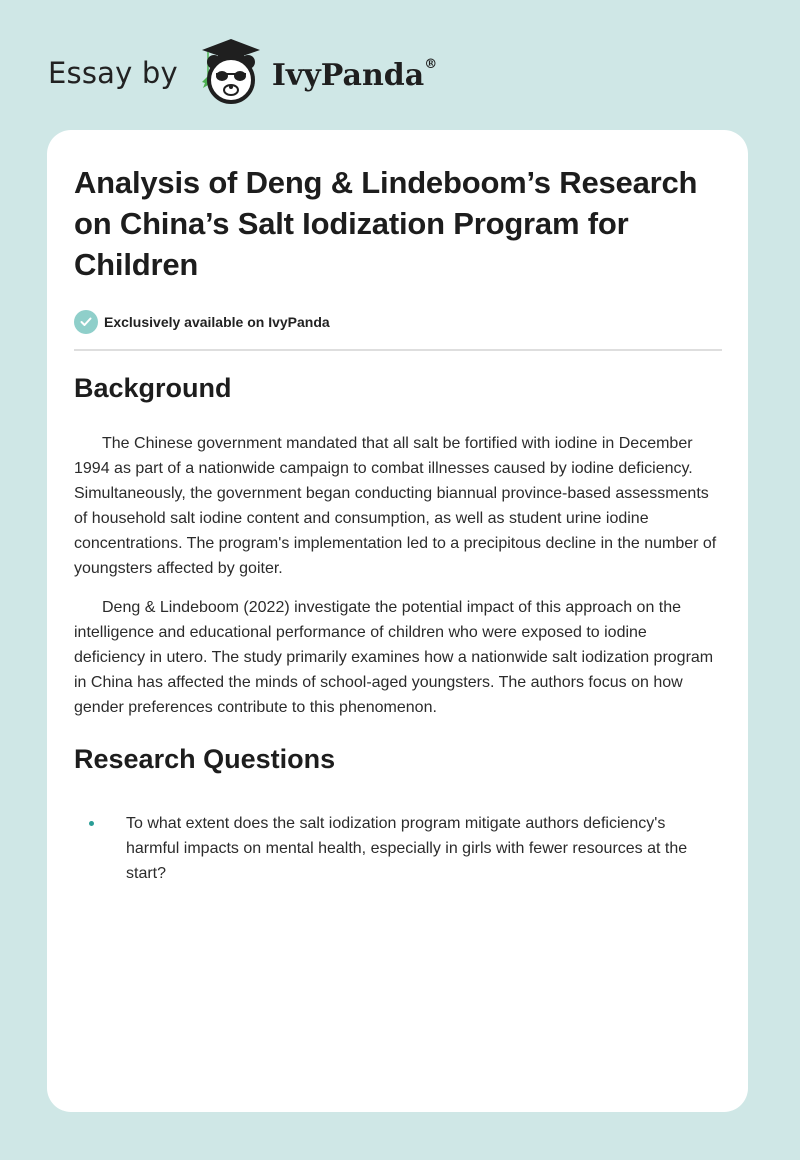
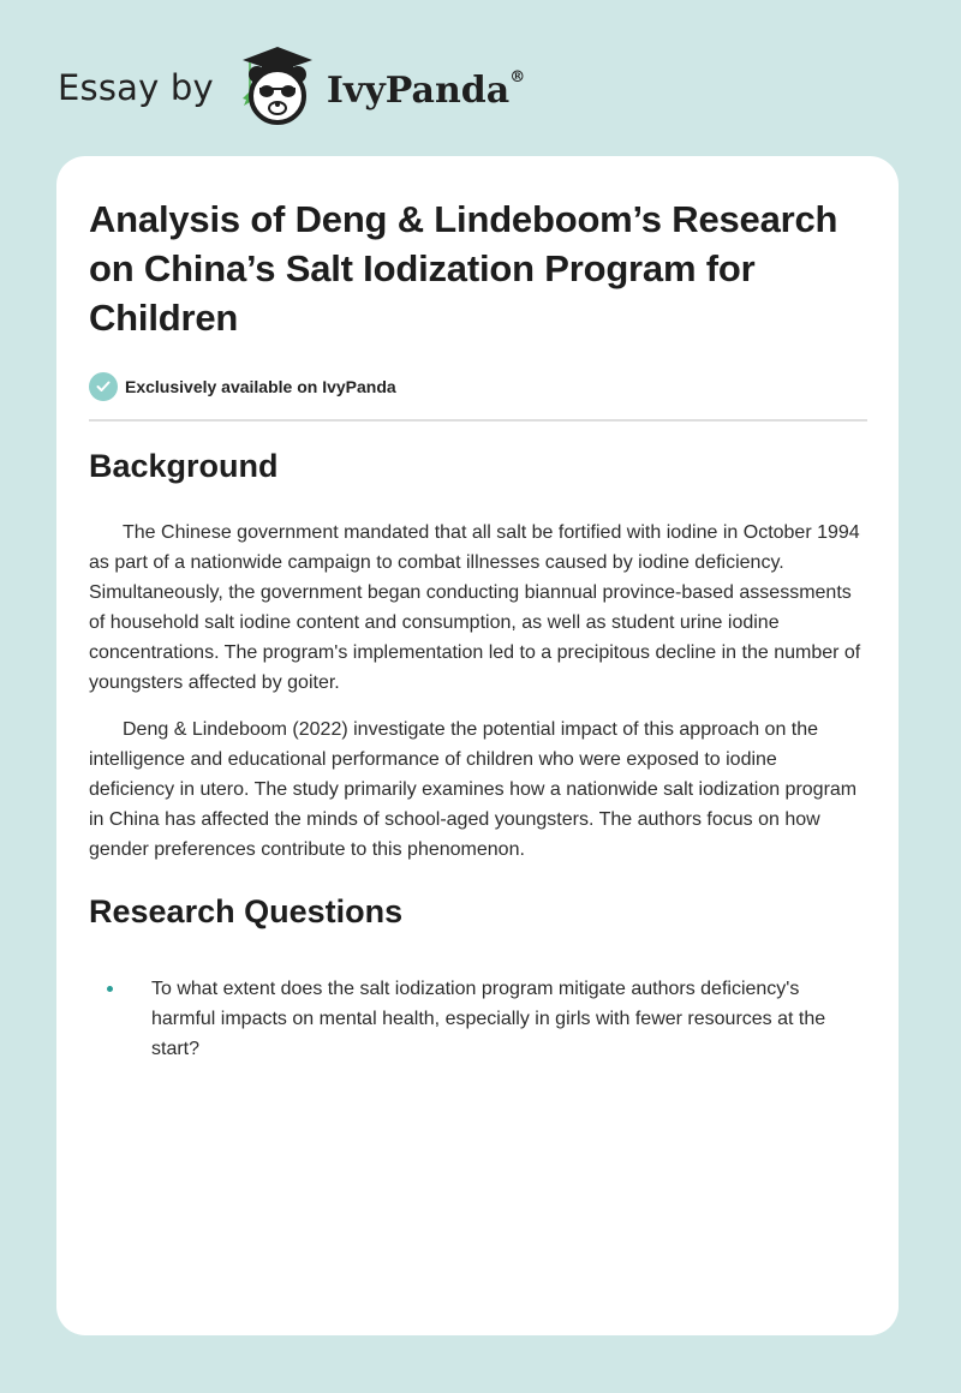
  Essay by
  IvyPanda®
  Analysis of Deng & Lindeboom’s Research on China’s Salt Iodization Program for Children
  Exclusively available on IvyPanda
  Background
- The Chinese government mandated that all salt be fortified with iodine in December 1994 as part of a nationwide campaign to combat illnesses caused by iodine deficiency. Simultaneously, the government began conducting biannual province-based assessments of household salt iodine content and consumption, as well as student urine iodine concentrations. The program's implementation led to a precipitous decline in the number of youngsters affected by goiter.
+ The Chinese government mandated that all salt be fortified with iodine in October 1994 as part of a nationwide campaign to combat illnesses caused by iodine deficiency. Simultaneously, the government began conducting biannual province-based assessments of household salt iodine content and consumption, as well as student urine iodine concentrations. The program's implementation led to a precipitous decline in the number of youngsters affected by goiter.
  Deng & Lindeboom (2022) investigate the potential impact of this approach on the intelligence and educational performance of children who were exposed to iodine deficiency in utero. The study primarily examines how a nationwide salt iodization program in China has affected the minds of school-aged youngsters. The authors focus on how gender preferences contribute to this phenomenon.
  Research Questions
  To what extent does the salt iodization program mitigate authors deficiency's harmful impacts on mental health, especially in girls with fewer resources at the start?
